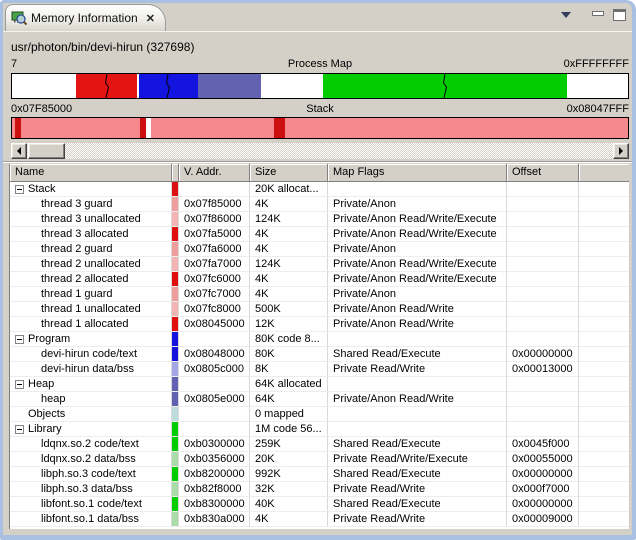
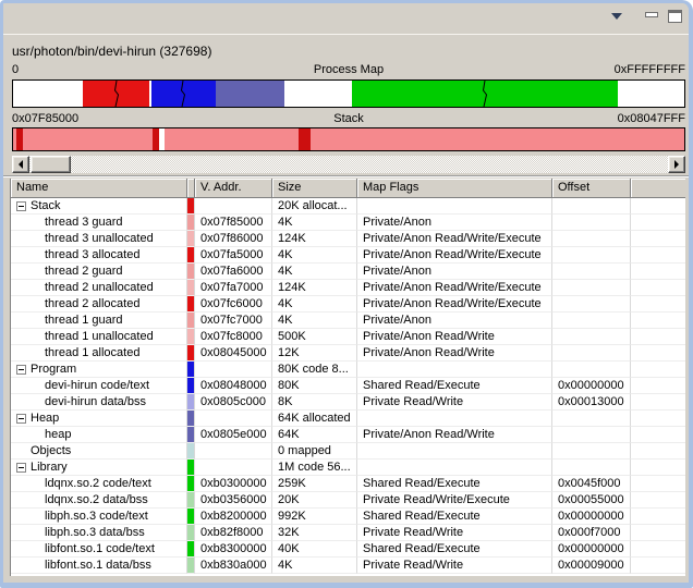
- Memory Information
- ✕
  usr/photon/bin/devi-hirun (327698)
- 7
+ 0
  Process Map
  0xFFFFFFFF
  0x07F85000
  Stack
  0x08047FFF
  Name
  V. Addr.
  Size
  Map Flags
  Offset
  Stack
  20K allocat...
  thread 3 guard
  0x07f85000
  4K
  Private/Anon
  thread 3 unallocated
  0x07f86000
  124K
  Private/Anon Read/Write/Execute
  thread 3 allocated
  0x07fa5000
  4K
  Private/Anon Read/Write/Execute
  thread 2 guard
  0x07fa6000
  4K
  Private/Anon
  thread 2 unallocated
  0x07fa7000
  124K
  Private/Anon Read/Write/Execute
  thread 2 allocated
  0x07fc6000
  4K
  Private/Anon Read/Write/Execute
  thread 1 guard
  0x07fc7000
  4K
  Private/Anon
  thread 1 unallocated
  0x07fc8000
  500K
  Private/Anon Read/Write
  thread 1 allocated
  0x08045000
  12K
  Private/Anon Read/Write
  Program
  80K code 8...
  devi-hirun code/text
  0x08048000
  80K
  Shared Read/Execute
  0x00000000
  devi-hirun data/bss
  0x0805c000
  8K
  Private Read/Write
  0x00013000
  Heap
  64K allocated
  heap
  0x0805e000
  64K
  Private/Anon Read/Write
  Objects
  0 mapped
  Library
  1M code 56...
  ldqnx.so.2 code/text
  0xb0300000
  259K
  Shared Read/Execute
  0x0045f000
  ldqnx.so.2 data/bss
  0xb0356000
  20K
  Private Read/Write/Execute
  0x00055000
  libph.so.3 code/text
  0xb8200000
  992K
  Shared Read/Execute
  0x00000000
  libph.so.3 data/bss
  0xb82f8000
  32K
  Private Read/Write
  0x000f7000
  libfont.so.1 code/text
  0xb8300000
  40K
  Shared Read/Execute
  0x00000000
  libfont.so.1 data/bss
  0xb830a000
  4K
  Private Read/Write
  0x00009000
